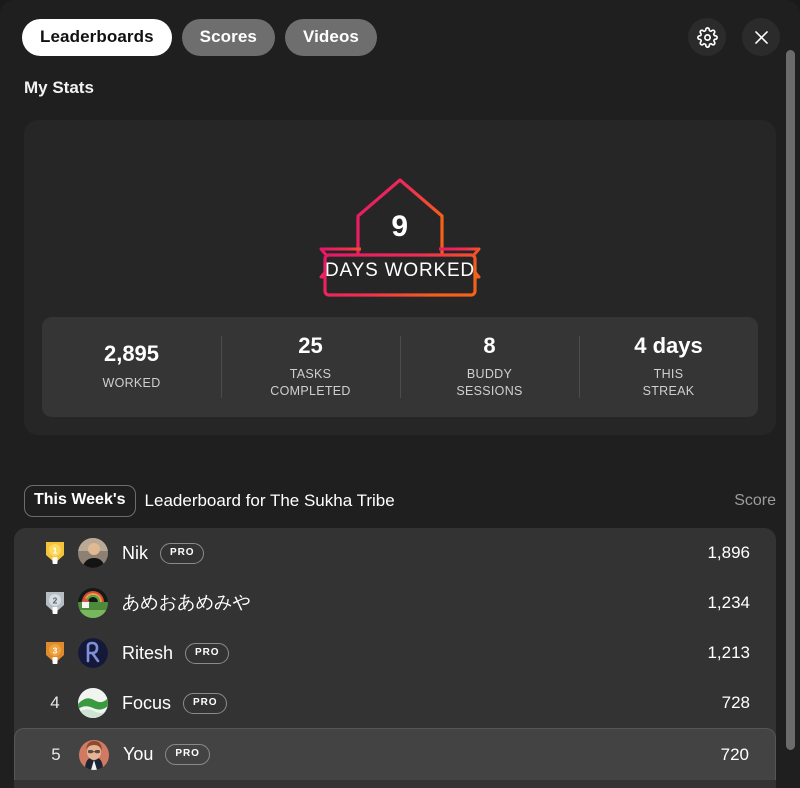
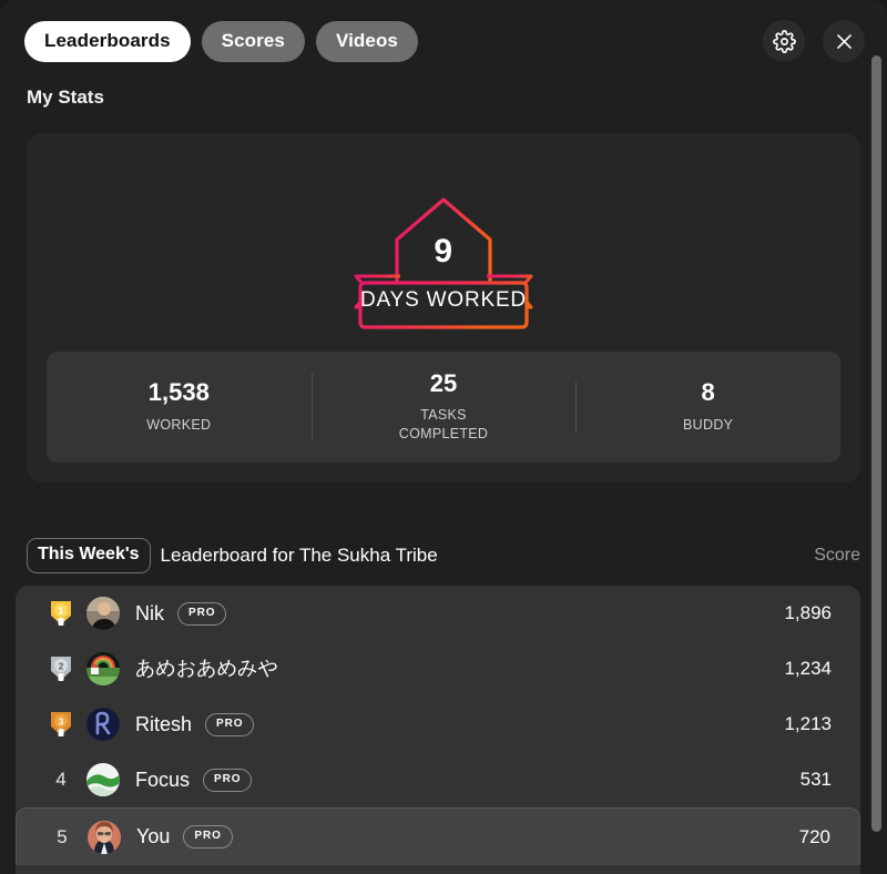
  Leaderboards
  Scores
  Videos
  My Stats
  9
  DAYS WORKED
- 2,895
+ 1,538
  WORKED
  25
  TASKS
  COMPLETED
  8
  BUDDY
- SESSIONS
- 4 days
- THIS
- STREAK
  This Week's
  Leaderboard for The Sukha Tribe
  Score
  1
  Nik
  PRO
  1,896
  2
  あめおあめみや
  1,234
  3
  Ritesh
  PRO
  1,213
  4
  Focus
  PRO
- 728
+ 531
  5
  You
  PRO
  720
